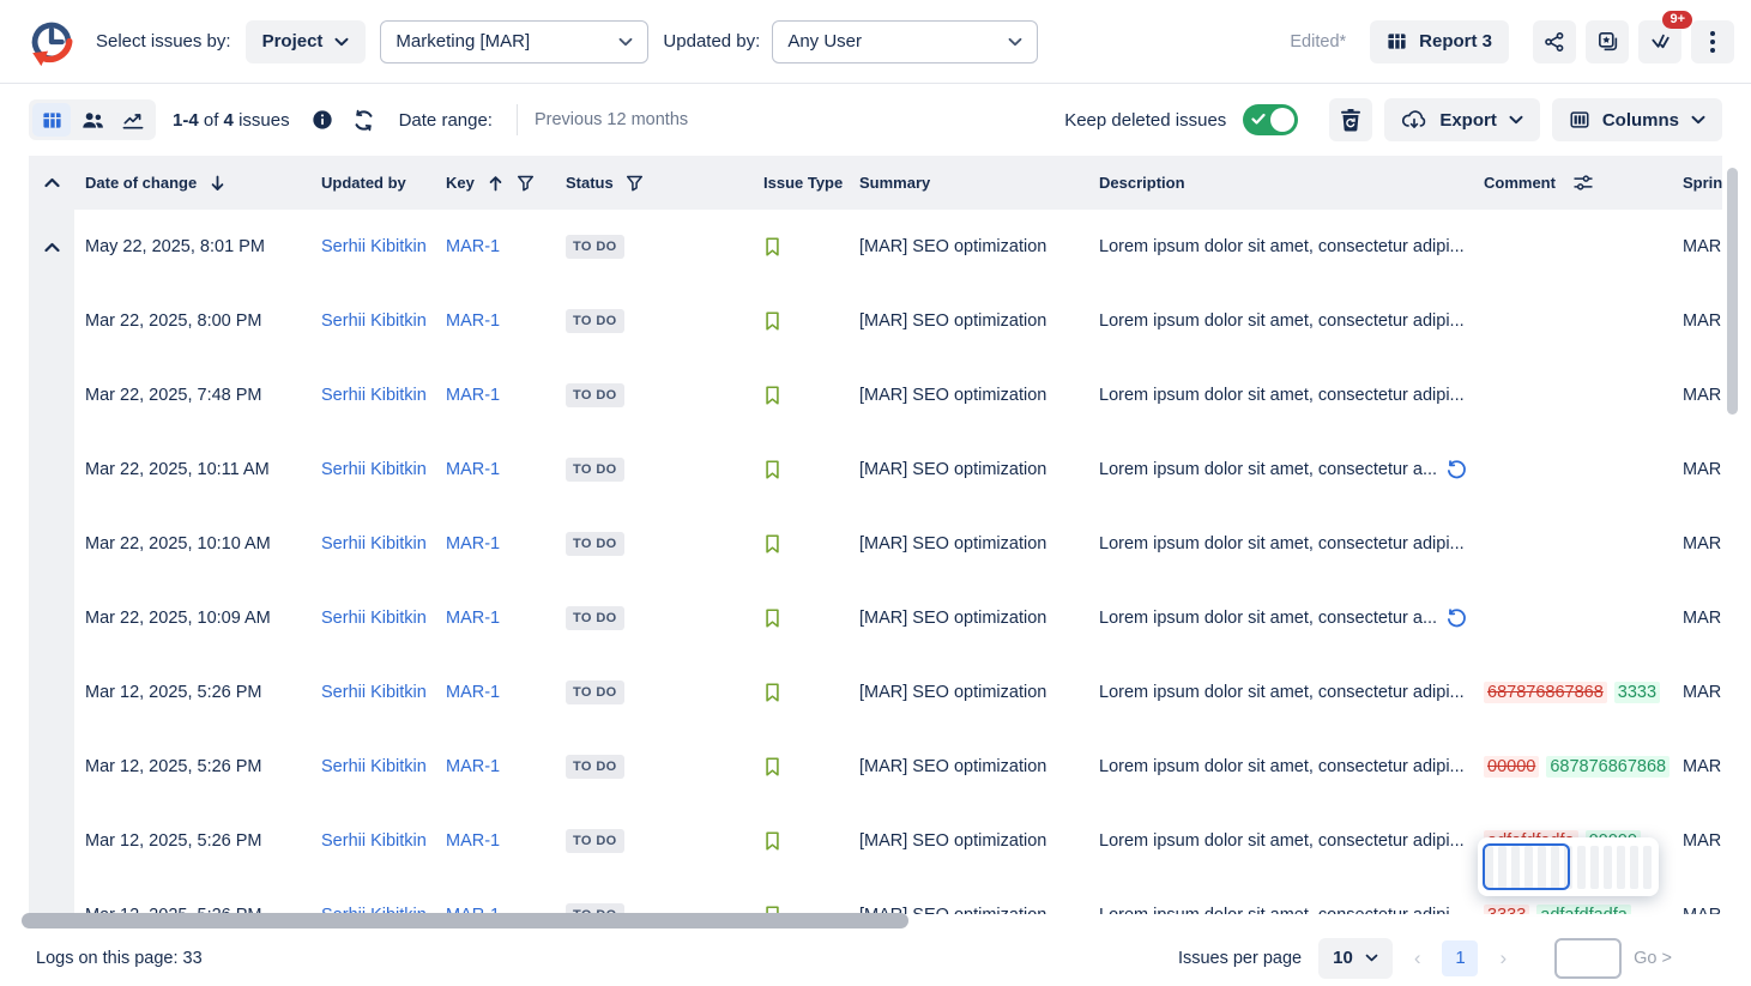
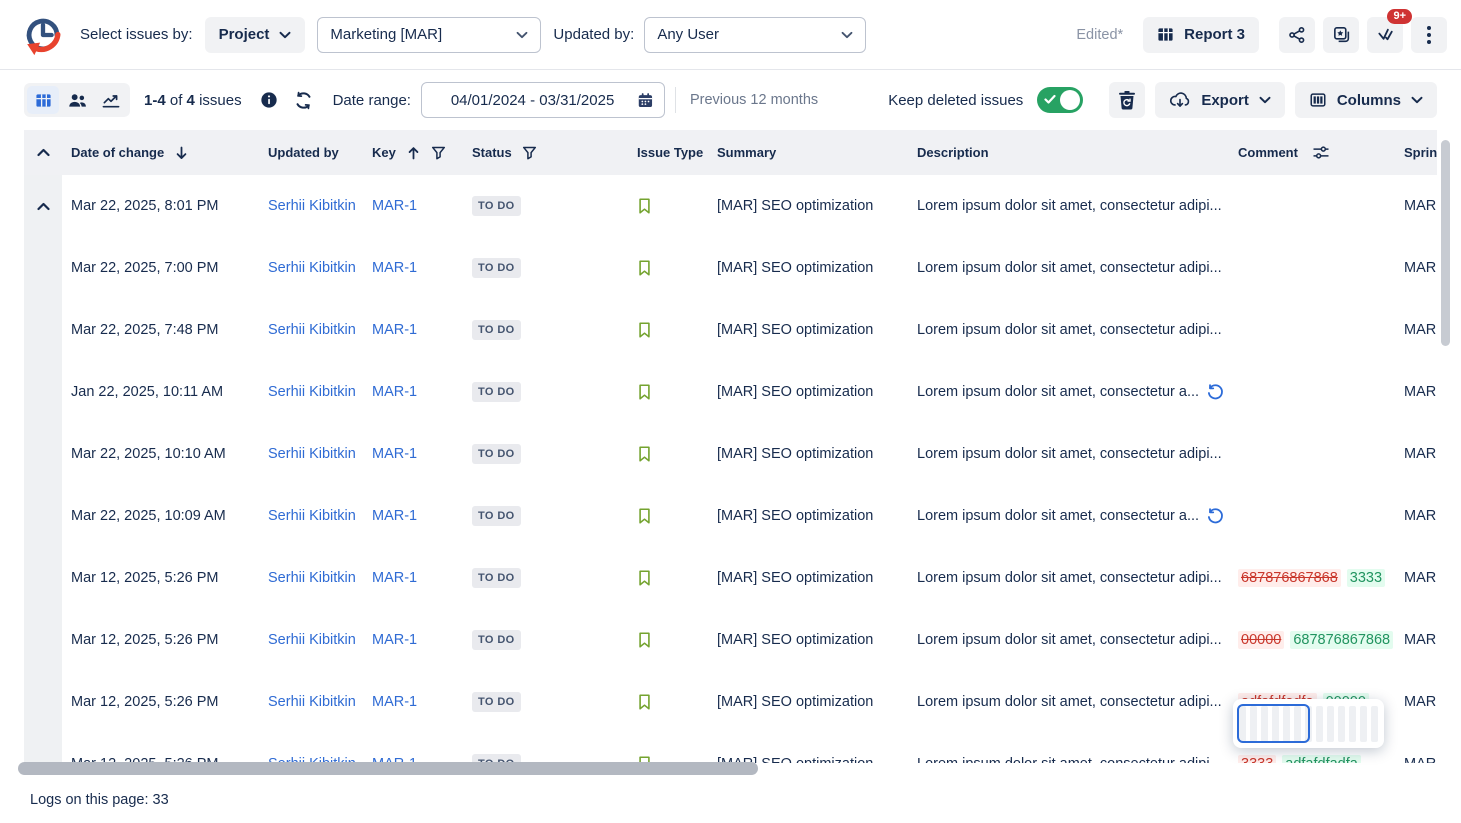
  Select issues by:
  Project
  Marketing [MAR]
  Updated by:
  Any User
  Edited*
  Report 3
  9+
  1-4 of 4 issues
  Date range:
+ 04/01/2024 - 03/31/2025
  Previous 12 months
  Keep deleted issues
  Export
  Columns
  Date of change
  Updated by
  Key
  Status
  Issue Type
  Summary
  Description
  Comment
  Sprin
- May 22, 2025, 8:01 PM
+ Mar 22, 2025, 8:01 PM
  Serhii Kibitkin
  MAR-1
  TO DO
  [MAR] SEO optimization
  Lorem ipsum dolor sit amet, consectetur adipi...
  MAR
- Mar 22, 2025, 8:00 PM
+ Mar 22, 2025, 7:00 PM
  Serhii Kibitkin
  MAR-1
  TO DO
  [MAR] SEO optimization
  Lorem ipsum dolor sit amet, consectetur adipi...
  MAR
  Mar 22, 2025, 7:48 PM
  Serhii Kibitkin
  MAR-1
  TO DO
  [MAR] SEO optimization
  Lorem ipsum dolor sit amet, consectetur adipi...
  MAR
- Mar 22, 2025, 10:11 AM
+ Jan 22, 2025, 10:11 AM
  Serhii Kibitkin
  MAR-1
  TO DO
  [MAR] SEO optimization
  Lorem ipsum dolor sit amet, consectetur a...
  MAR
  Mar 22, 2025, 10:10 AM
  Serhii Kibitkin
  MAR-1
  TO DO
  [MAR] SEO optimization
  Lorem ipsum dolor sit amet, consectetur adipi...
  MAR
  Mar 22, 2025, 10:09 AM
  Serhii Kibitkin
  MAR-1
  TO DO
  [MAR] SEO optimization
  Lorem ipsum dolor sit amet, consectetur a...
  MAR
  Mar 12, 2025, 5:26 PM
  Serhii Kibitkin
  MAR-1
  TO DO
  [MAR] SEO optimization
  Lorem ipsum dolor sit amet, consectetur adipi...
  687876867868
  3333
  MAR
  Mar 12, 2025, 5:26 PM
  Serhii Kibitkin
  MAR-1
  TO DO
  [MAR] SEO optimization
  Lorem ipsum dolor sit amet, consectetur adipi...
  00000
  687876867868
  MAR
  Mar 12, 2025, 5:26 PM
  Serhii Kibitkin
  MAR-1
  TO DO
  [MAR] SEO optimization
  Lorem ipsum dolor sit amet, consectetur adipi...
  MAR
  Logs on this page: 33
- Issues per page
- 10
- ‹
- 1
- ›
- Go >
